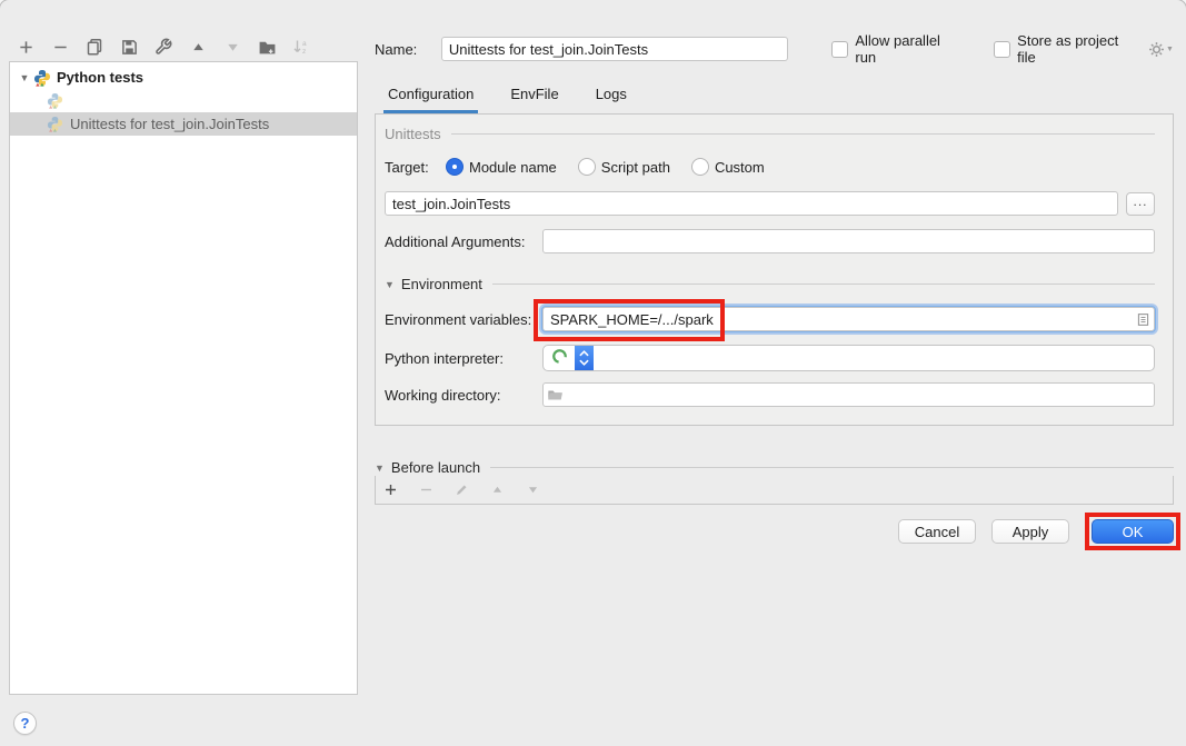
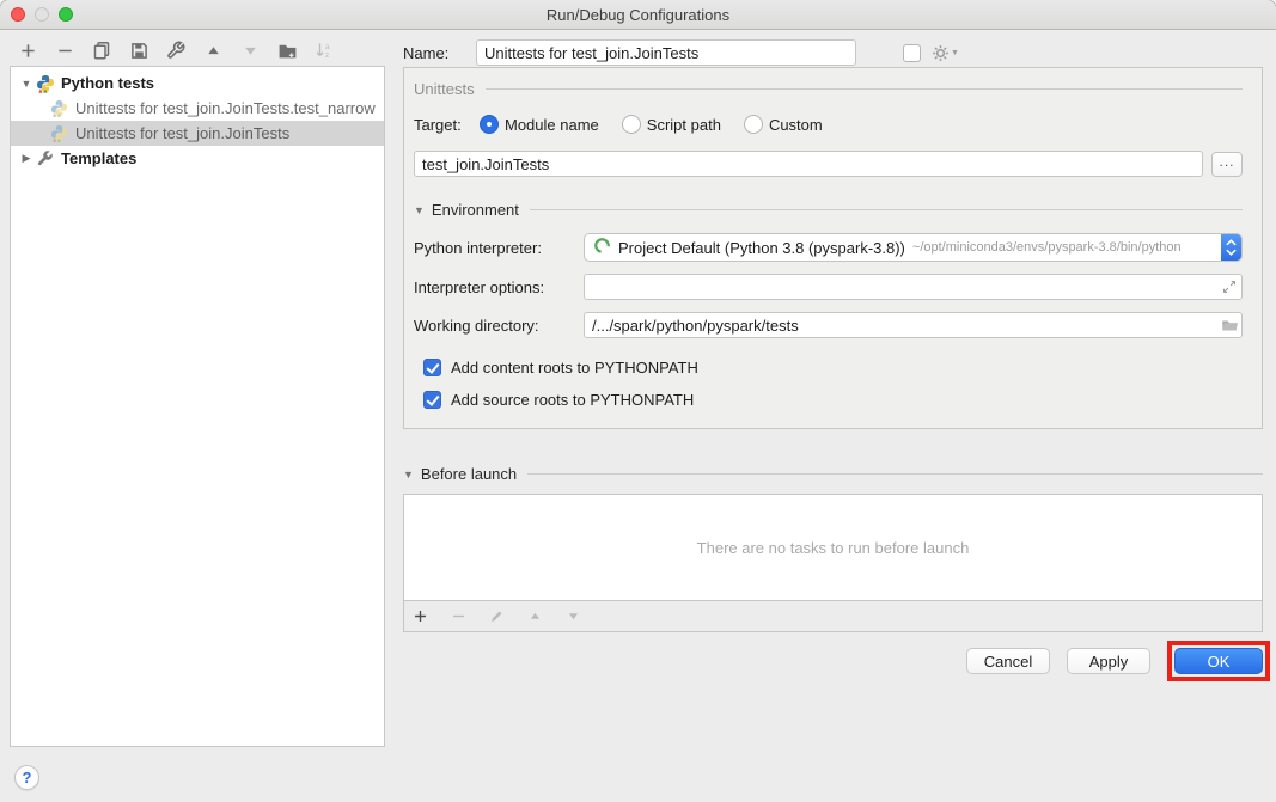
+ Run/Debug Configurations
  ▼
  Python tests
+ Unittests for test_join.JoinTests.test_narrow
  Unittests for test_join.JoinTests
+ ▶
+ Templates
  ?
  Name:
  Unittests for test_join.JoinTests
- Allow parallel run
- Store as project file
- Configuration
- EnvFile
- Logs
  Unittests
  Target:
  Module name
  Script path
  Custom
  test_join.JoinTests
  ...
- Additional Arguments:
  ▼
  Environment
- Environment variables:
- SPARK_HOME=/.../spark
  Python interpreter:
+ Project Default (Python 3.8 (pyspark-3.8))
+ ~/opt/miniconda3/envs/pyspark-3.8/bin/python
+ Interpreter options:
  Working directory:
+ /.../spark/python/pyspark/tests
+ Add content roots to PYTHONPATH
+ Add source roots to PYTHONPATH
  ▼
  Before launch
+ There are no tasks to run before launch
  Cancel
  Apply
  OK
